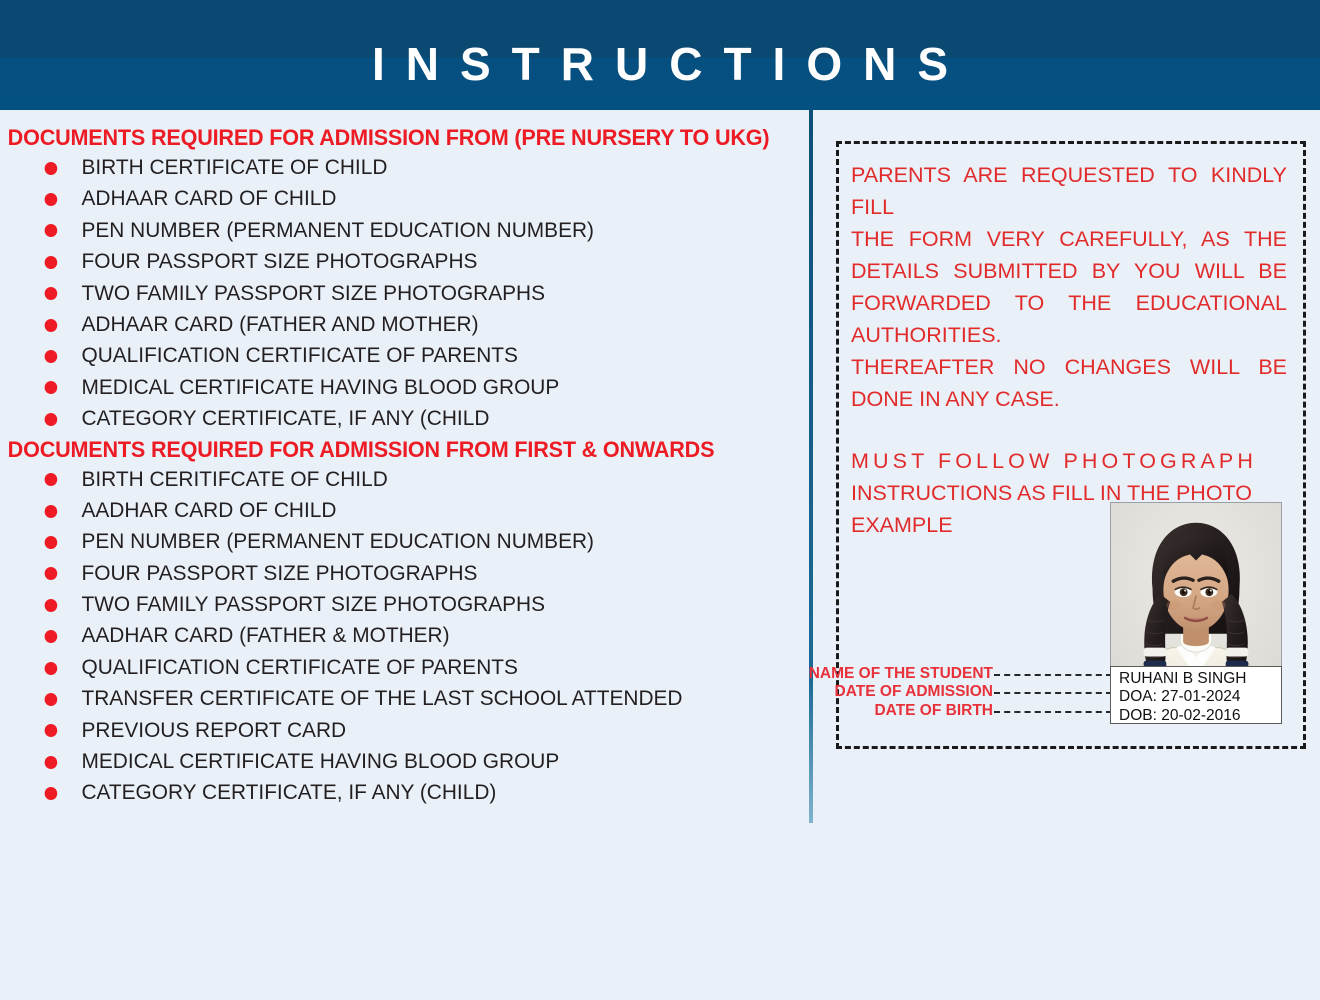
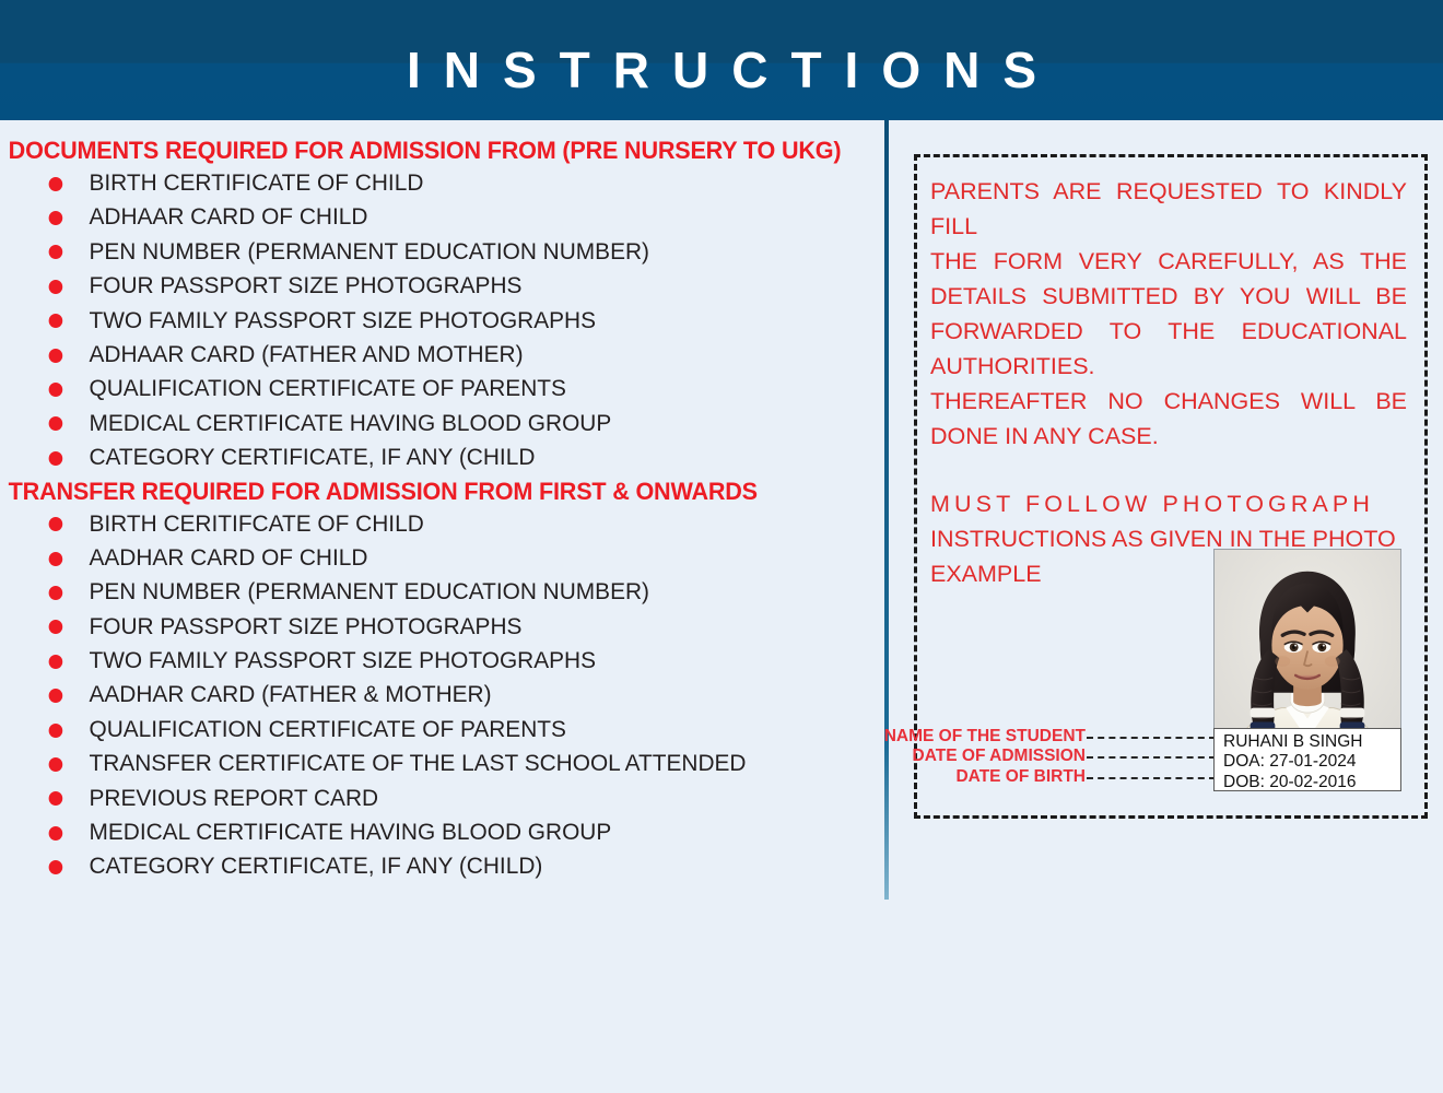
  INSTRUCTIONS
  DOCUMENTS REQUIRED FOR ADMISSION FROM (PRE NURSERY TO UKG)
  BIRTH CERTIFICATE OF CHILD
  ADHAAR CARD OF CHILD
  PEN NUMBER (PERMANENT EDUCATION NUMBER)
  FOUR PASSPORT SIZE PHOTOGRAPHS
  TWO FAMILY PASSPORT SIZE PHOTOGRAPHS
  ADHAAR CARD (FATHER AND MOTHER)
  QUALIFICATION CERTIFICATE OF PARENTS
  MEDICAL CERTIFICATE HAVING BLOOD GROUP
  CATEGORY CERTIFICATE, IF ANY (CHILD
- DOCUMENTS REQUIRED FOR ADMISSION FROM FIRST & ONWARDS
+ TRANSFER REQUIRED FOR ADMISSION FROM FIRST & ONWARDS
  BIRTH CERITIFCATE OF CHILD
  AADHAR CARD OF CHILD
  PEN NUMBER (PERMANENT EDUCATION NUMBER)
  FOUR PASSPORT SIZE PHOTOGRAPHS
  TWO FAMILY PASSPORT SIZE PHOTOGRAPHS
  AADHAR CARD (FATHER & MOTHER)
  QUALIFICATION CERTIFICATE OF PARENTS
  TRANSFER CERTIFICATE OF THE LAST SCHOOL ATTENDED
  PREVIOUS REPORT CARD
  MEDICAL CERTIFICATE HAVING BLOOD GROUP
  CATEGORY CERTIFICATE, IF ANY (CHILD)
  PARENTS ARE REQUESTED TO KINDLY FILL
  THE FORM VERY CAREFULLY, AS THE
  DETAILS SUBMITTED BY YOU WILL BE
  FORWARDED TO THE EDUCATIONAL
  AUTHORITIES.
  THEREAFTER NO CHANGES WILL BE
  DONE IN ANY CASE.
  MUST FOLLOW PHOTOGRAPH
- INSTRUCTIONS AS FILL IN THE PHOTO
+ INSTRUCTIONS AS GIVEN IN THE PHOTO
  EXAMPLE
  NAME OF THE STUDENT
  DATE OF ADMISSION
  DATE OF BIRTH
  RUHANI B SINGH
  DOA: 27-01-2024
  DOB: 20-02-2016
